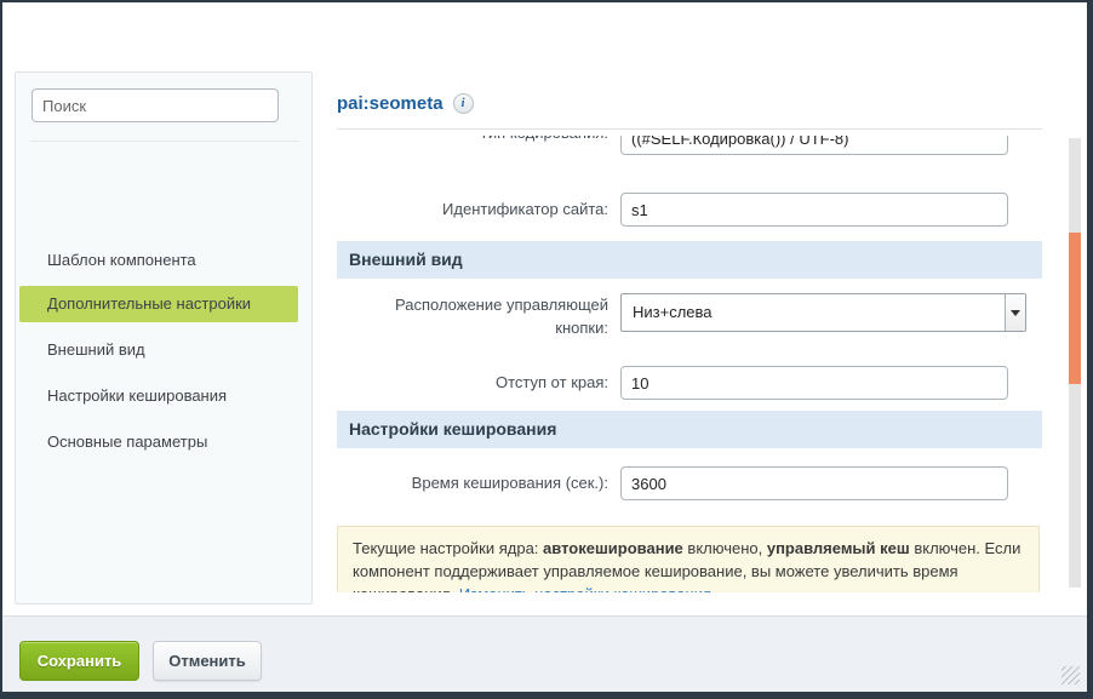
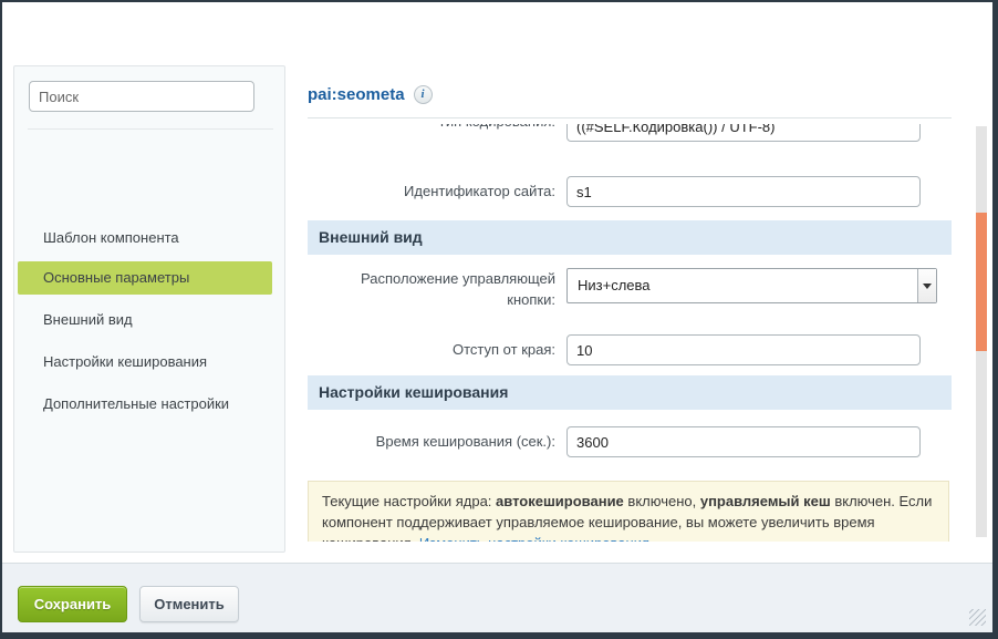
  Поиск
  Шаблон компонента
- Дополнительные настройки
+ Основные параметры
  Внешний вид
  Настройки кеширования
- Основные параметры
+ Дополнительные настройки
  pai:seometa
  i
  ((#SELF.Кодировка()) / UTF-8)
  Идентификатор сайта:
  s1
  Внешний вид
  Расположение управляющей кнопки:
  Низ+слева
  Отступ от края:
  10
  Настройки кеширования
  Время кеширования (сек.):
  3600
  Текущие настройки ядра: автокеширование включено, управляемый кеш включен. Если компонент поддерживает управляемое кеширование, вы можете увеличить время
  Сохранить
  Отменить
